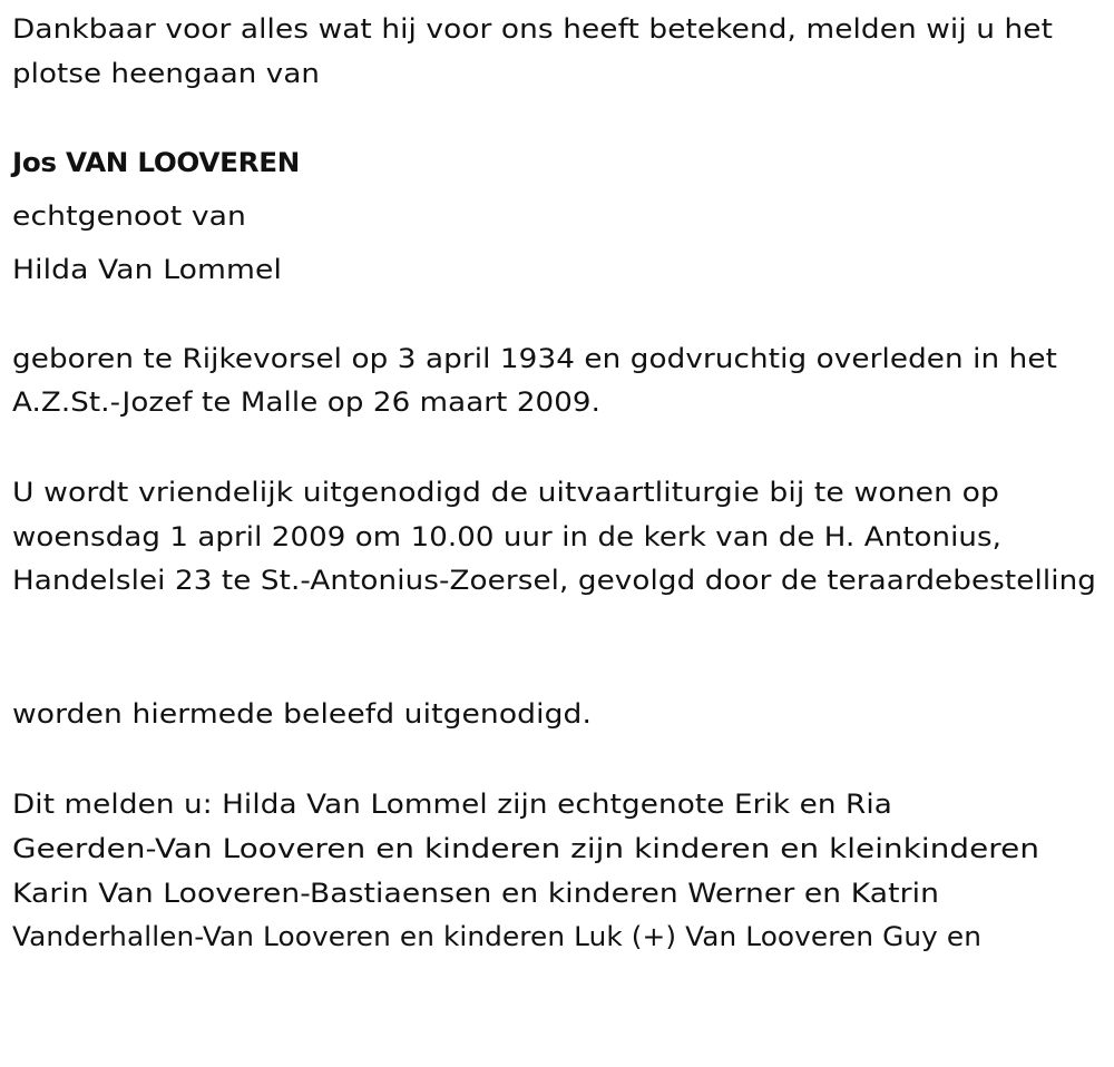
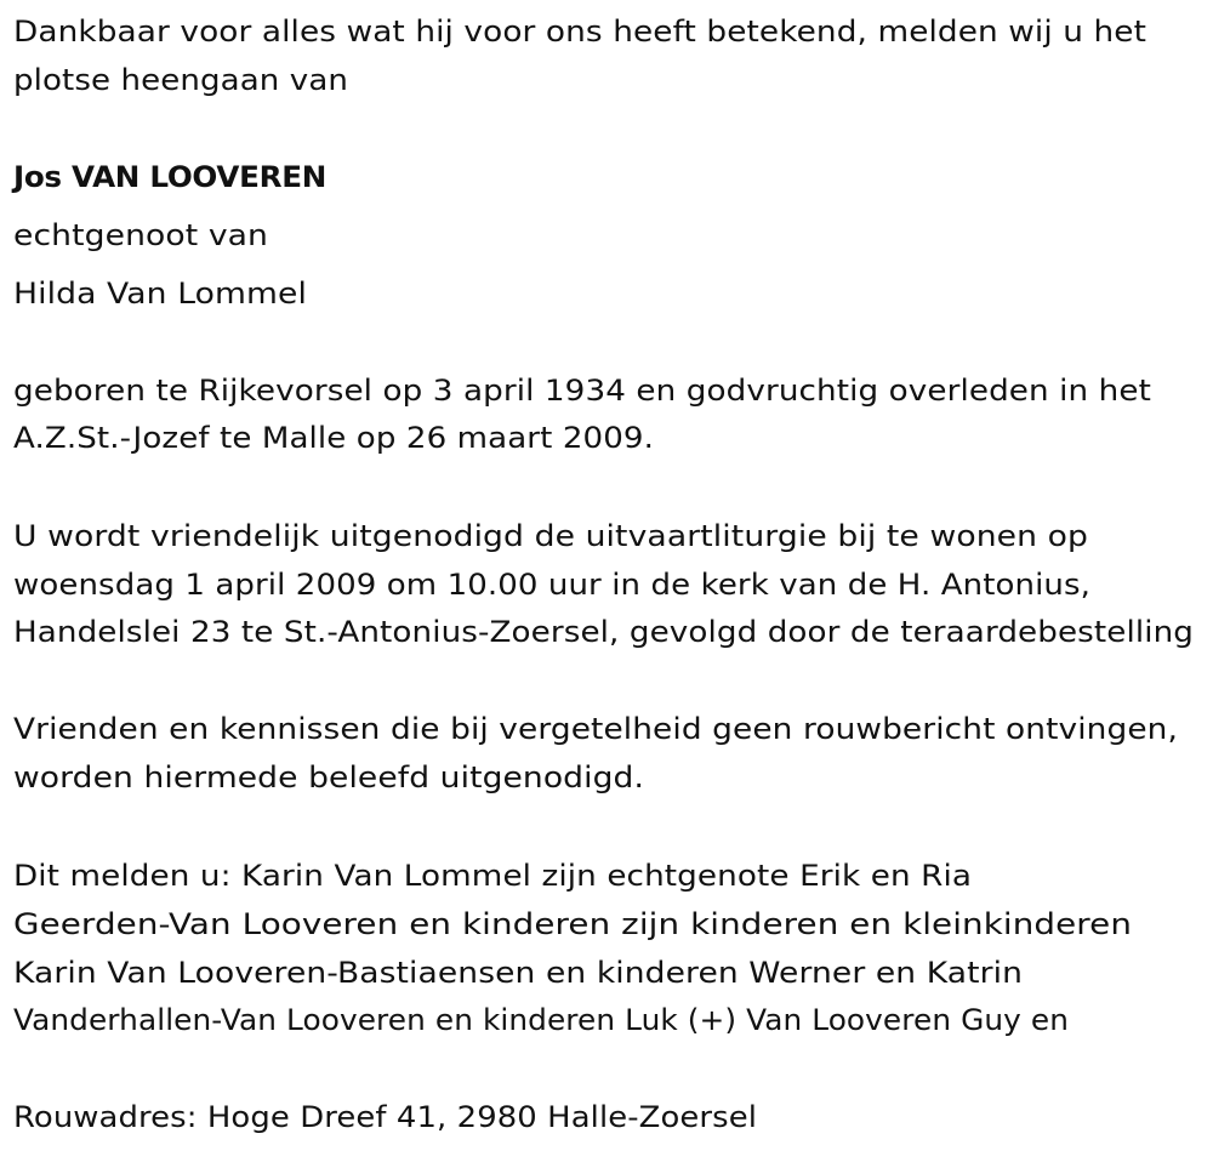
  Dankbaar voor alles wat hij voor ons heeft betekend, melden wij u het
  plotse heengaan van
  Jos VAN LOOVEREN
  echtgenoot van
  Hilda Van Lommel
  geboren te Rijkevorsel op 3 april 1934 en godvruchtig overleden in het
  A.Z.St.-Jozef te Malle op 26 maart 2009.
  U wordt vriendelijk uitgenodigd de uitvaartliturgie bij te wonen op
  woensdag 1 april 2009 om 10.00 uur in de kerk van de H. Antonius,
  Handelslei 23 te St.-Antonius-Zoersel, gevolgd door de teraardebestelling
+ Vrienden en kennissen die bij vergetelheid geen rouwbericht ontvingen,
  worden hiermede beleefd uitgenodigd.
- Dit melden u: Hilda Van Lommel zijn echtgenote Erik en Ria
+ Dit melden u: Karin Van Lommel zijn echtgenote Erik en Ria
  Geerden-Van Looveren en kinderen zijn kinderen en kleinkinderen
  Karin Van Looveren-Bastiaensen en kinderen Werner en Katrin
  Vanderhallen-Van Looveren en kinderen Luk (+) Van Looveren Guy en
+ Rouwadres: Hoge Dreef 41, 2980 Halle-Zoersel
